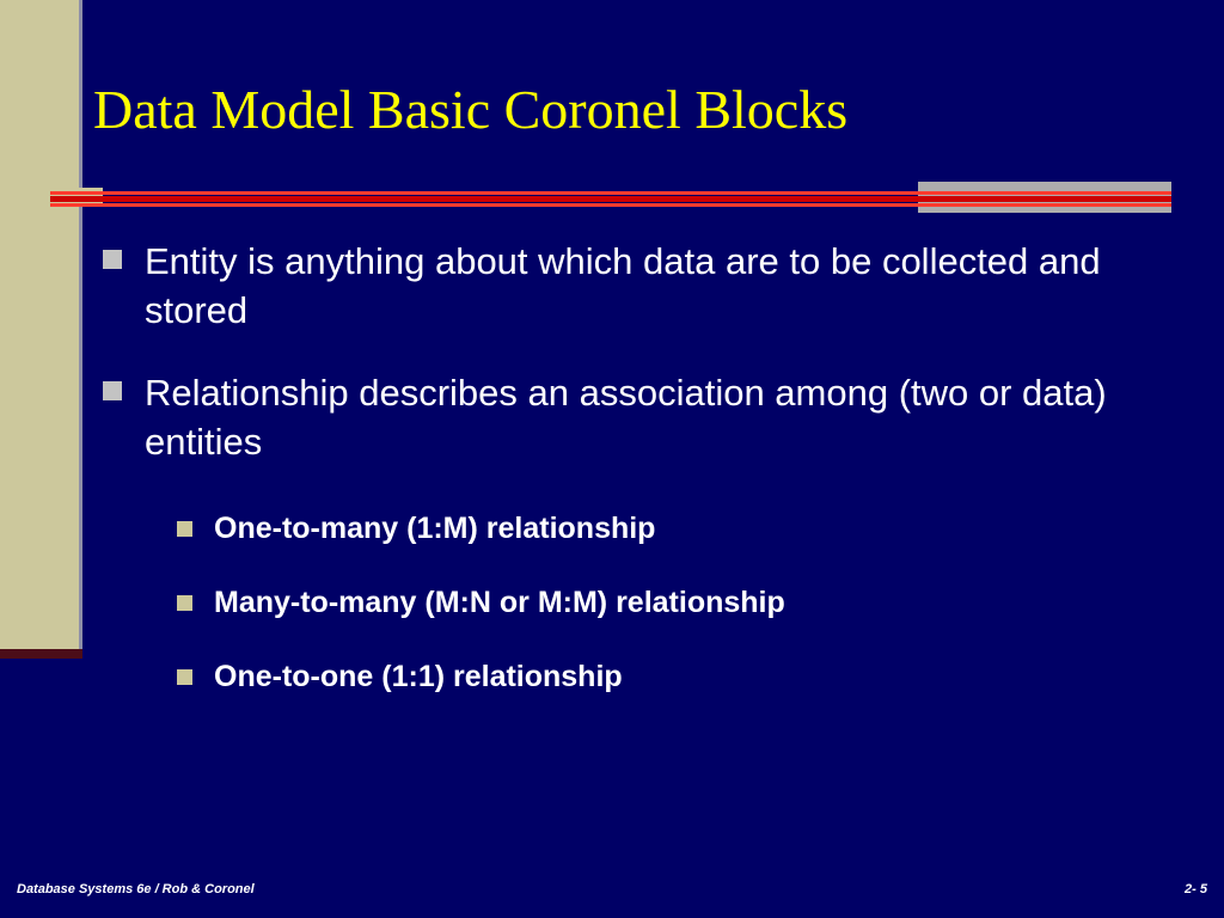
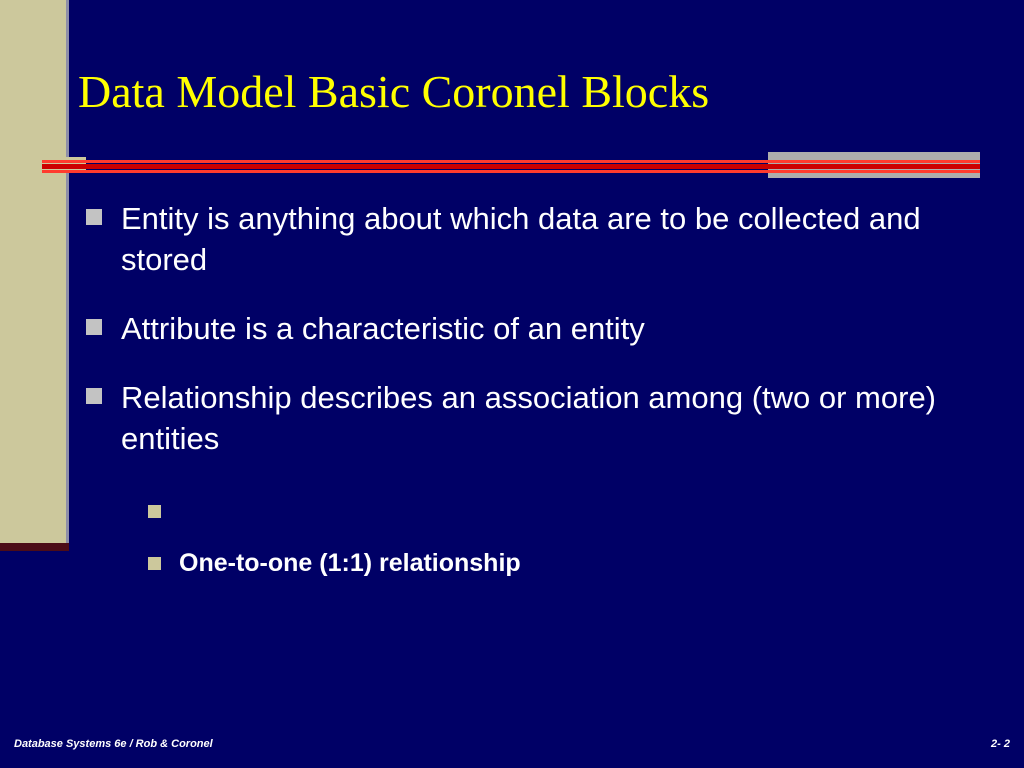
  Data Model Basic Coronel Blocks
  Entity is anything about which data are to be collected and stored
+ Attribute is a characteristic of an entity
- Relationship describes an association among (two or data) entities
+ Relationship describes an association among (two or more) entities
- One-to-many (1:M) relationship
- Many-to-many (M:N or M:M) relationship
  One-to-one (1:1) relationship
  Database Systems 6e / Rob & Coronel
- 2- 5
+ 2- 2
